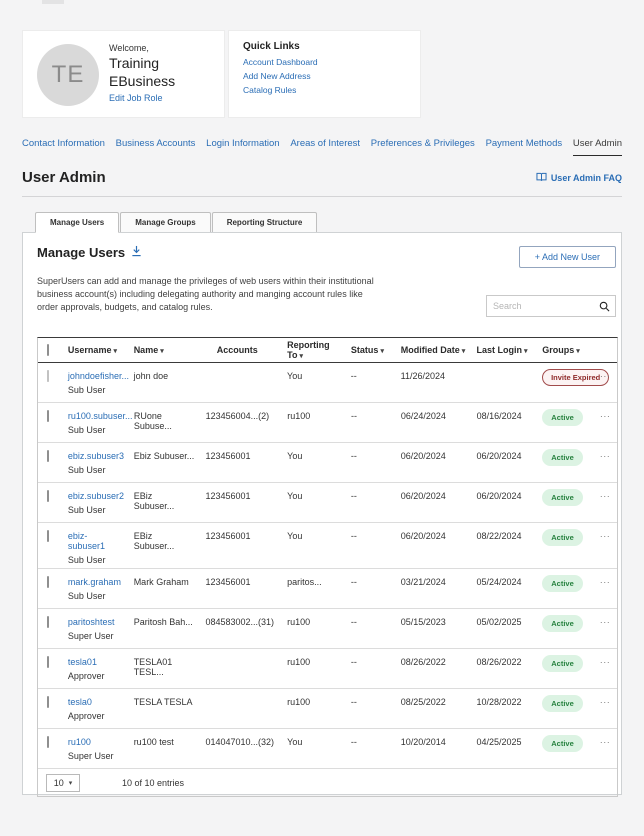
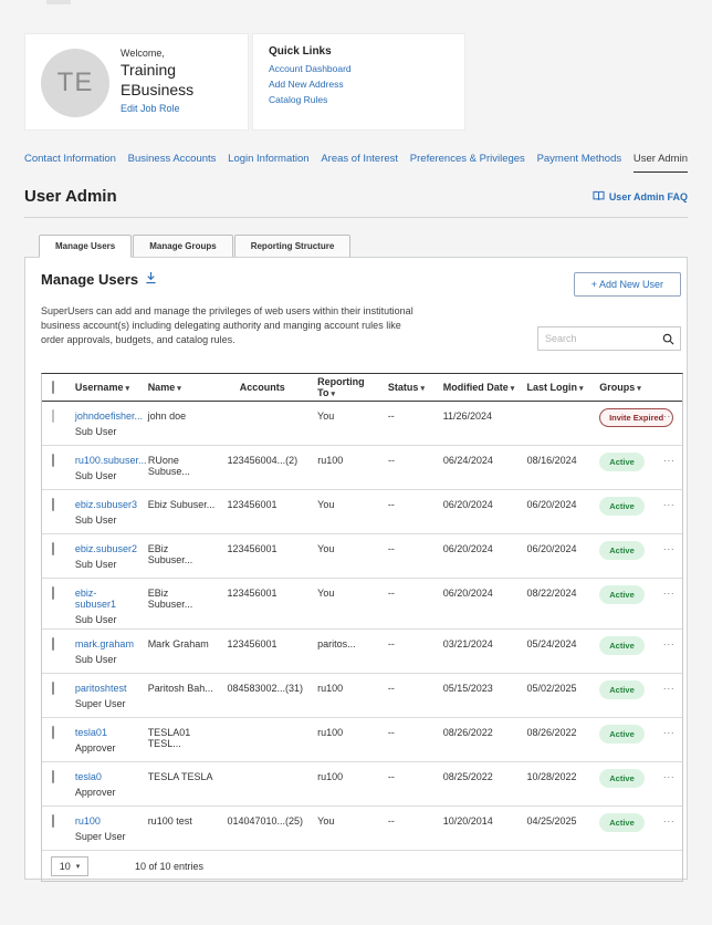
  TE
  Welcome,
  Training
  EBusiness
  Edit Job Role
  Quick Links
  Account Dashboard
  Add New Address
  Catalog Rules
  Contact Information
  Business Accounts
  Login Information
  Areas of Interest
  Preferences & Privileges
  Payment Methods
  User Admin
  User Admin
  User Admin FAQ
  Manage Users
  Manage Groups
  Reporting Structure
  Manage Users
  + Add New User
  SuperUsers can add and manage the privileges of web users within their institutional business account(s) including delegating authority and manging account rules like order approvals, budgets, and catalog rules.
  Search
  Username
  Name
  Accounts
  Reporting To
  Status
  Modified Date
  Last Login
  Groups
  johndoefisher...
  Sub User
  john doe
  You
  --
  11/26/2024
  Invite Expired
  ...
  ru100.subuser...
  Sub User
  RUone
  Subuse...
  123456004...(2)
  ru100
  --
  06/24/2024
  08/16/2024
  Active
  ...
  ebiz.subuser3
  Sub User
  Ebiz Subuser...
  123456001
  You
  --
  06/20/2024
  06/20/2024
  Active
  ...
  ebiz.subuser2
  Sub User
  EBiz
  Subuser...
  123456001
  You
  --
  06/20/2024
  06/20/2024
  Active
  ...
  ebiz-
  subuser1
  Sub User
  EBiz
  Subuser...
  123456001
  You
  --
  06/20/2024
  08/22/2024
  Active
  ...
  mark.graham
  Sub User
  Mark Graham
  123456001
  paritos...
  --
  03/21/2024
  05/24/2024
  Active
  ...
  paritoshtest
  Super User
  Paritosh Bah...
  084583002...(31)
  ru100
  --
  05/15/2023
  05/02/2025
  Active
  ...
  tesla01
  Approver
  TESLA01
  TESL...
  ru100
  --
  08/26/2022
  08/26/2022
  Active
  ...
  tesla0
  Approver
  TESLA TESLA
  ru100
  --
  08/25/2022
  10/28/2022
  Active
  ...
  ru100
  Super User
  ru100 test
- 014047010...(32)
+ 014047010...(25)
  You
  --
  10/20/2014
  04/25/2025
  Active
  ...
  10
  10 of 10 entries
